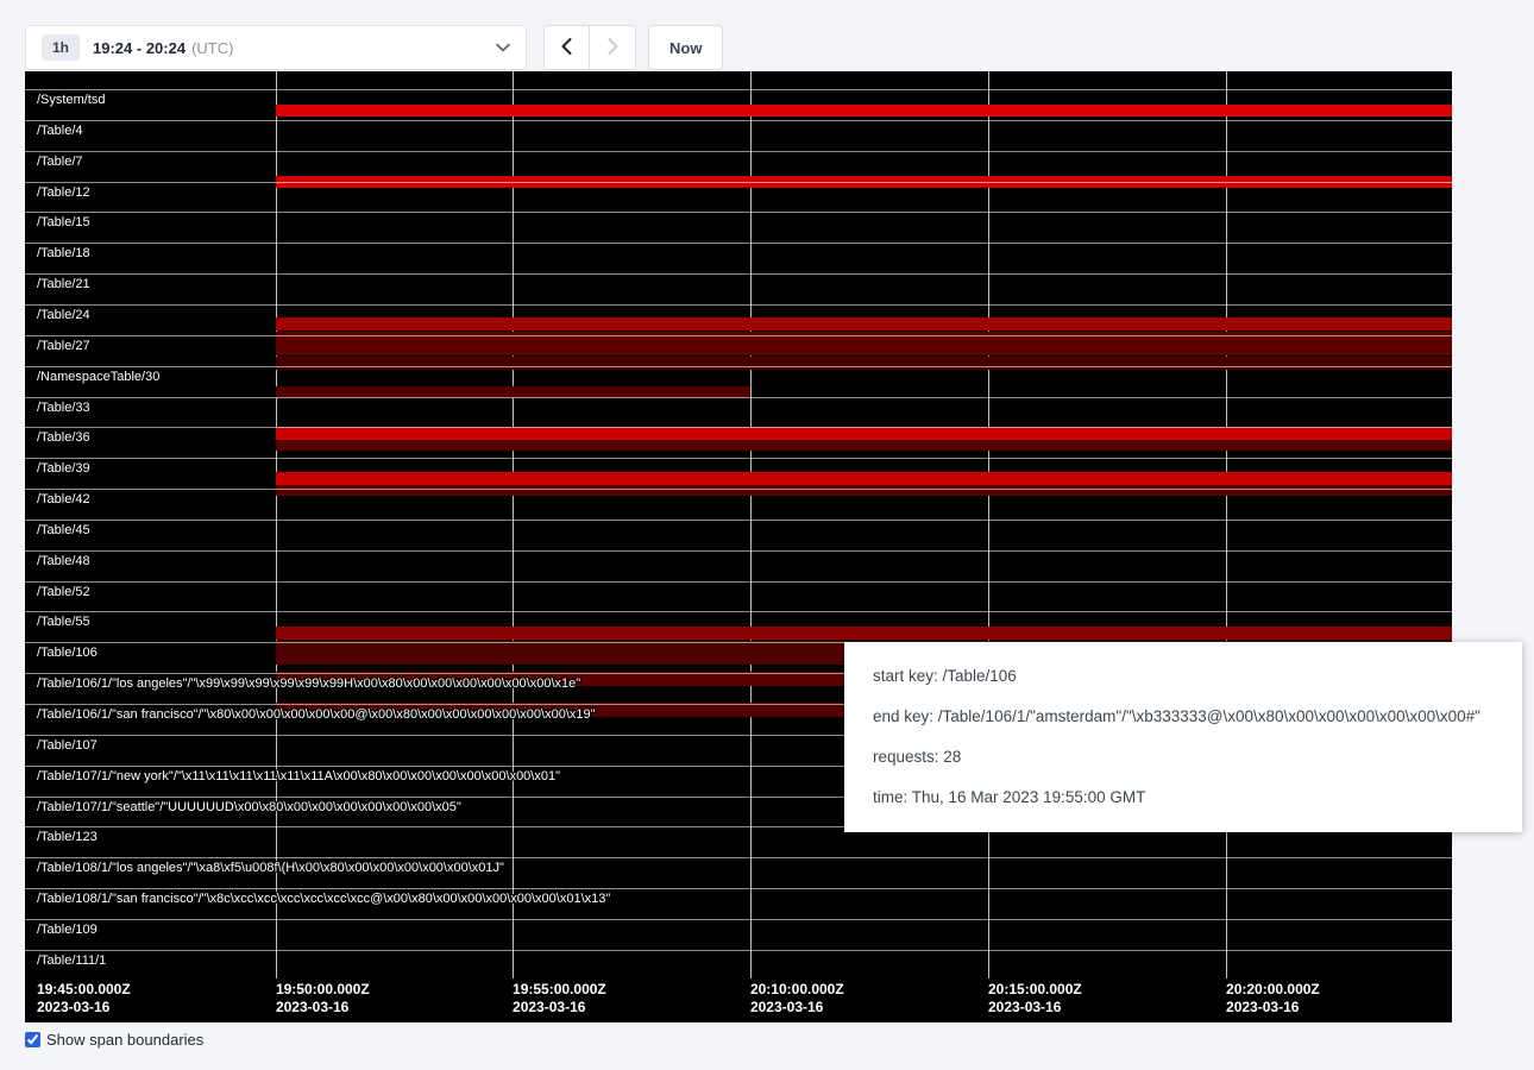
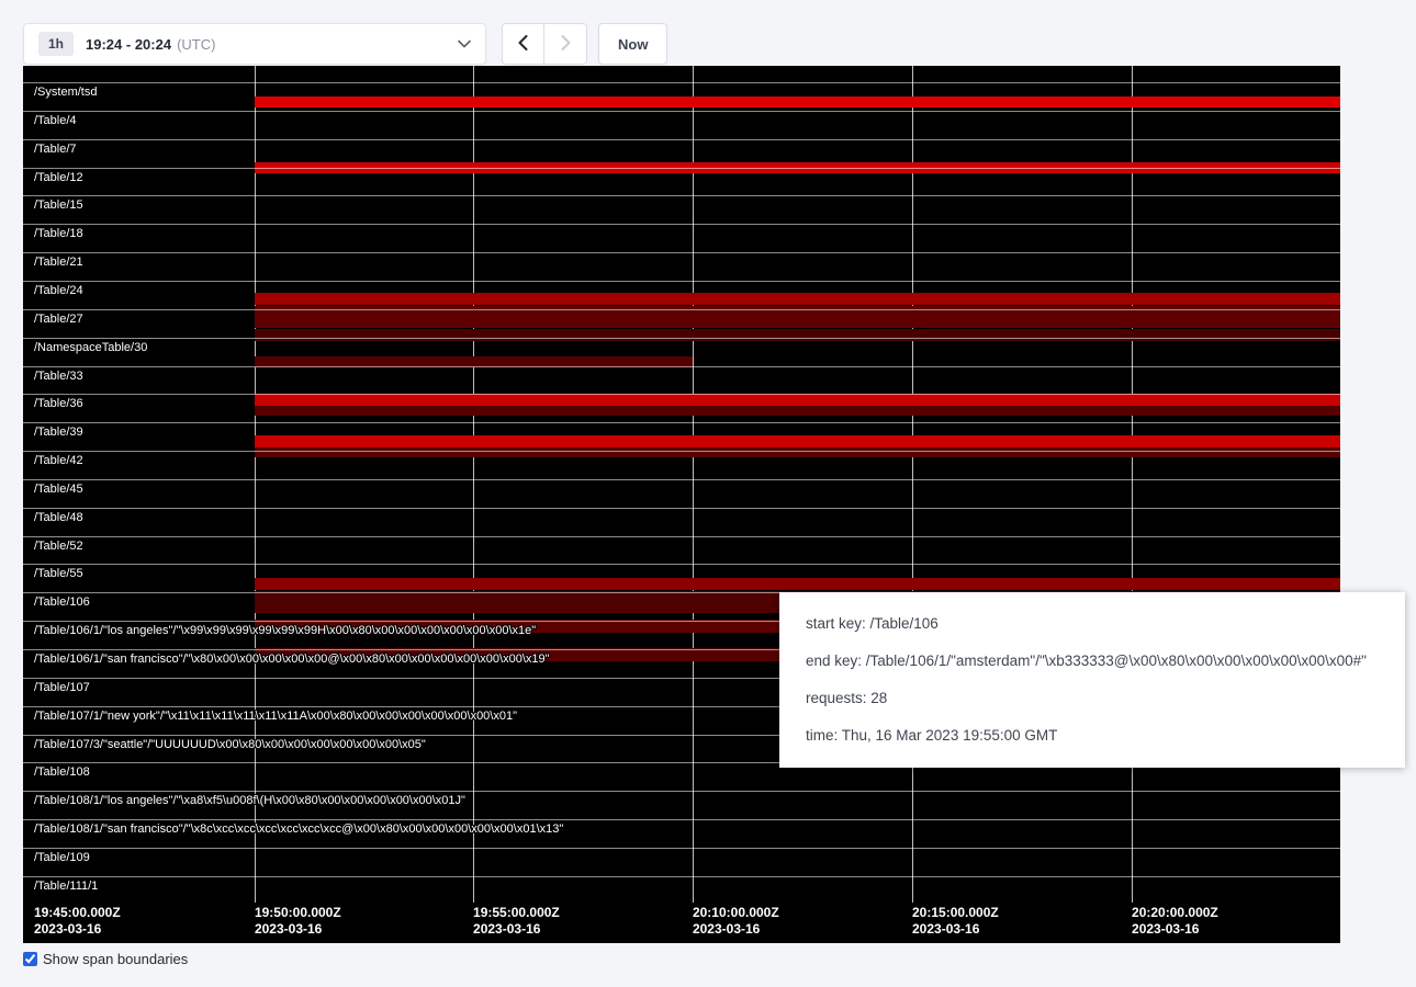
  1h
  19:24 - 20:24
  (UTC)
  Now
  /System/tsd
  /Table/4
  /Table/7
  /Table/12
  /Table/15
  /Table/18
  /Table/21
  /Table/24
  /Table/27
  /NamespaceTable/30
  /Table/33
  /Table/36
  /Table/39
  /Table/42
  /Table/45
  /Table/48
  /Table/52
  /Table/55
  /Table/106
  /Table/106/1/"los angeles"/"\x99\x99\x99\x99\x99\x99H\x00\x80\x00\x00\x00\x00\x00\x00\x1e"
  /Table/106/1/"san francisco"/"\x80\x00\x00\x00\x00\x00@\x00\x80\x00\x00\x00\x00\x00\x00\x19"
  /Table/107
  /Table/107/1/"new york"/"\x11\x11\x11\x11\x11\x11A\x00\x80\x00\x00\x00\x00\x00\x00\x01"
- /Table/107/1/"seattle"/"UUUUUUD\x00\x80\x00\x00\x00\x00\x00\x00\x05"
+ /Table/107/3/"seattle"/"UUUUUUD\x00\x80\x00\x00\x00\x00\x00\x00\x05"
- /Table/123
+ /Table/108
  /Table/108/1/"los angeles"/"\xa8\xf5\u008f\(H\x00\x80\x00\x00\x00\x00\x00\x01J"
  /Table/108/1/"san francisco"/"\x8c\xcc\xcc\xcc\xcc\xcc\xcc@\x00\x80\x00\x00\x00\x00\x00\x01\x13"
  /Table/109
  /Table/111/1
  19:45:00.000Z
  2023-03-16
  19:50:00.000Z
  2023-03-16
  19:55:00.000Z
  2023-03-16
  20:10:00.000Z
  2023-03-16
  20:15:00.000Z
  2023-03-16
  20:20:00.000Z
  2023-03-16
  start key: /Table/106
  end key: /Table/106/1/"amsterdam"/"\xb333333@\x00\x80\x00\x00\x00\x00\x00\x00#"
  requests: 28
  time: Thu, 16 Mar 2023 19:55:00 GMT
  Show span boundaries
